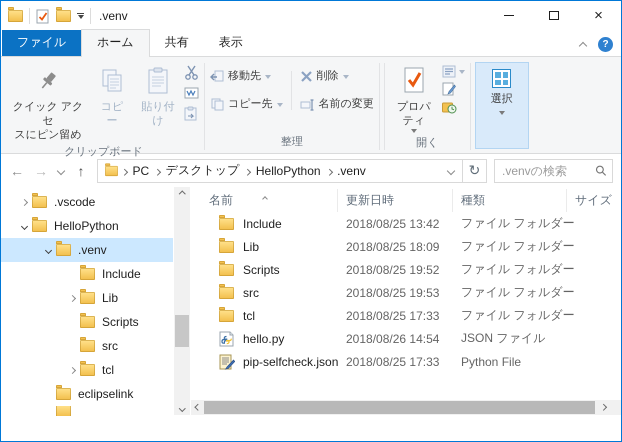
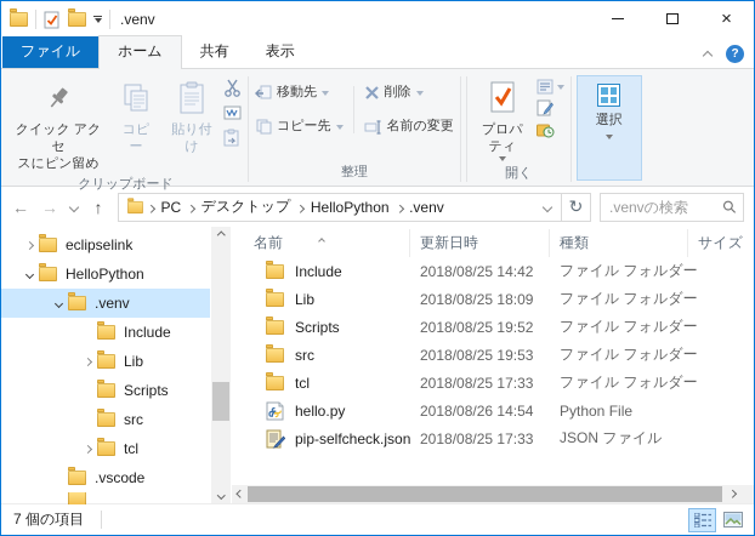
  .venv
  ×
  ファイル
  ホーム
  共有
  表示
  ?
  クイック アクセ
  スにピン留め
  コピー
  貼り付け
  クリップボード
  移動先
  コピー先
  削除
  名前の変更
  整理
  プロパティ
  開く
  選択
  ←
  →
  ↑
  PC
  デスクトップ
  HelloPython
  .venv
  ↻
  .venvの検索
- .vscode
+ eclipselink
  HelloPython
  .venv
  Include
  Lib
  Scripts
  src
  tcl
- eclipselink
+ .vscode
  名前
  更新日時
  種類
  サイズ
  Include
- 2018/08/25 13:42
+ 2018/08/25 14:42
  ファイル フォルダー
  Lib
  2018/08/25 18:09
  ファイル フォルダー
  Scripts
  2018/08/25 19:52
  ファイル フォルダー
  src
  2018/08/25 19:53
  ファイル フォルダー
  tcl
  2018/08/25 17:33
  ファイル フォルダー
  hello.py
  2018/08/26 14:54
- JSON ファイル
+ Python File
  pip-selfcheck.json
  2018/08/25 17:33
- Python File
+ JSON ファイル
+ 7 個の項目
